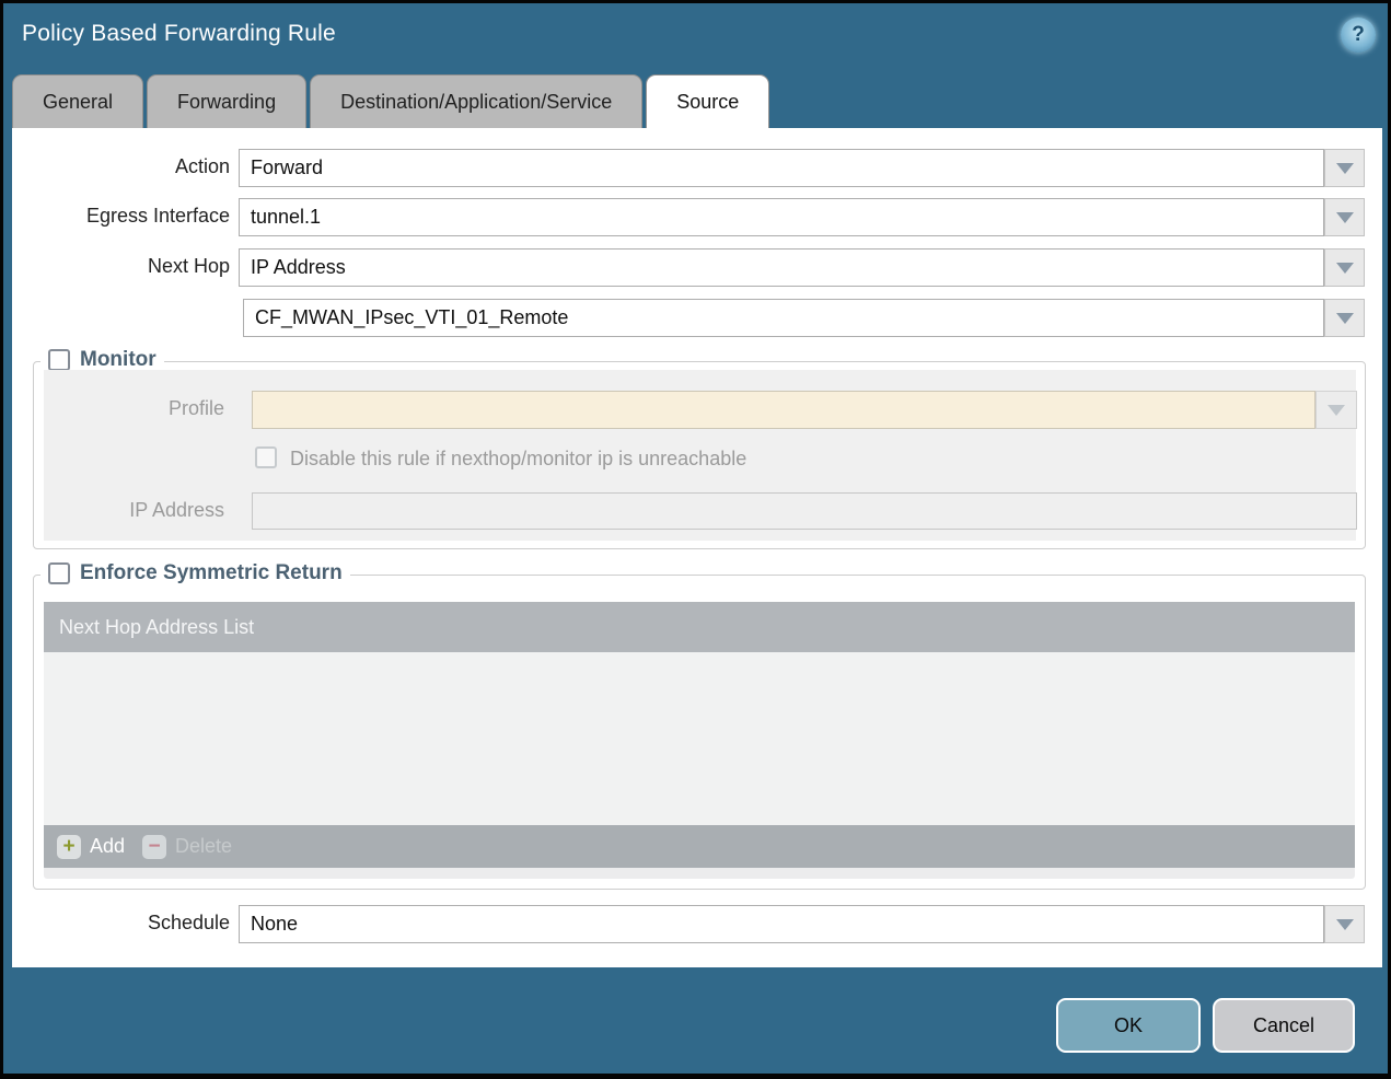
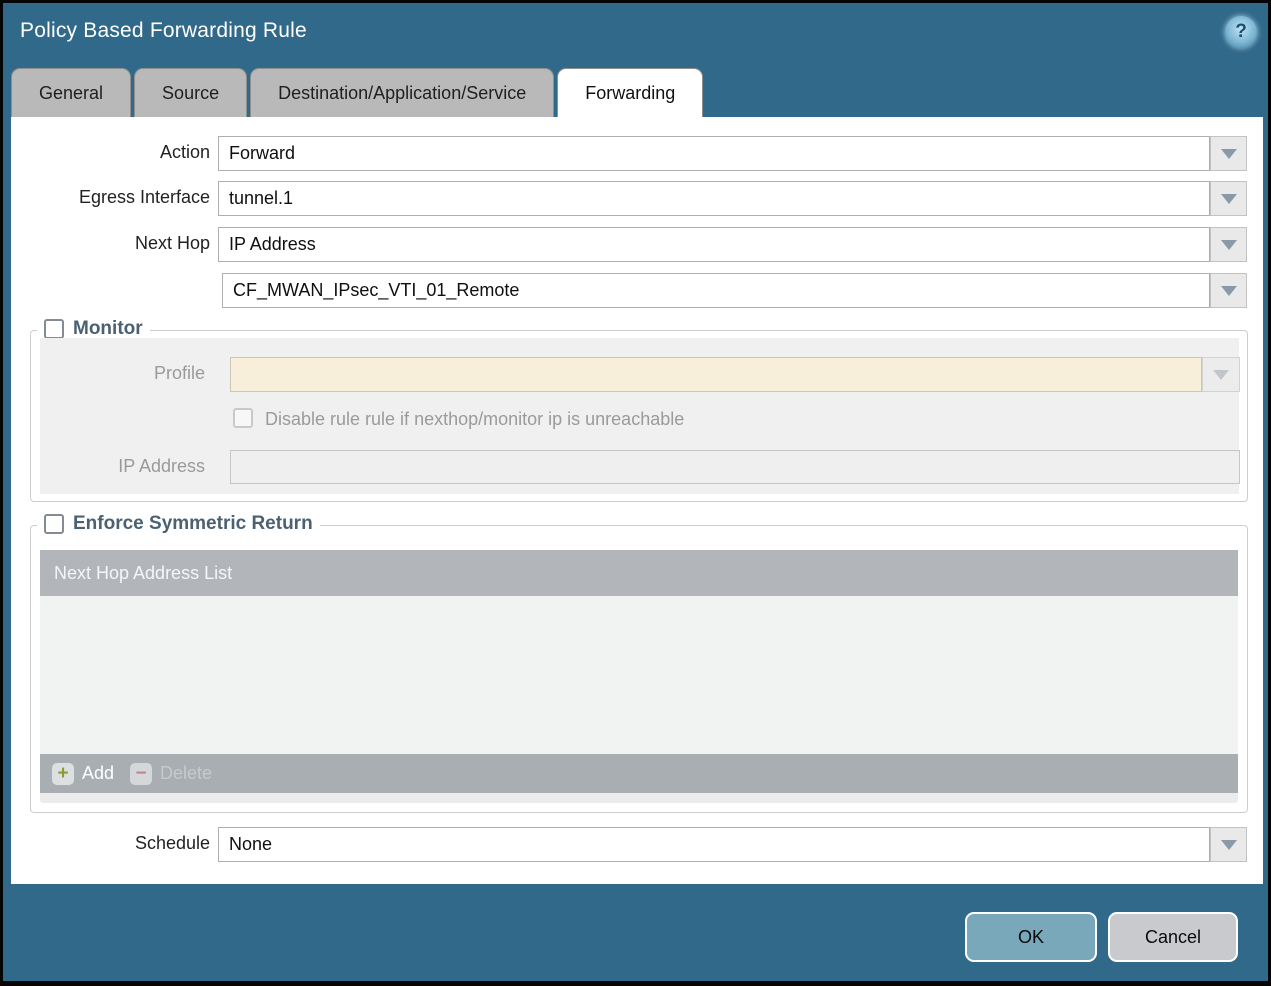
  Policy Based Forwarding Rule
  ?
  General
- Forwarding
+ Source
  Destination/Application/Service
- Source
+ Forwarding
  Action
  Forward
  Egress Interface
  tunnel.1
  Next Hop
  IP Address
  CF_MWAN_IPsec_VTI_01_Remote
  Monitor
  Profile
- Disable this rule if nexthop/monitor ip is unreachable
+ Disable rule rule if nexthop/monitor ip is unreachable
  IP Address
  Enforce Symmetric Return
  Next Hop Address List
  +
  Add
  −
  Delete
  Schedule
  None
  OK
  Cancel
